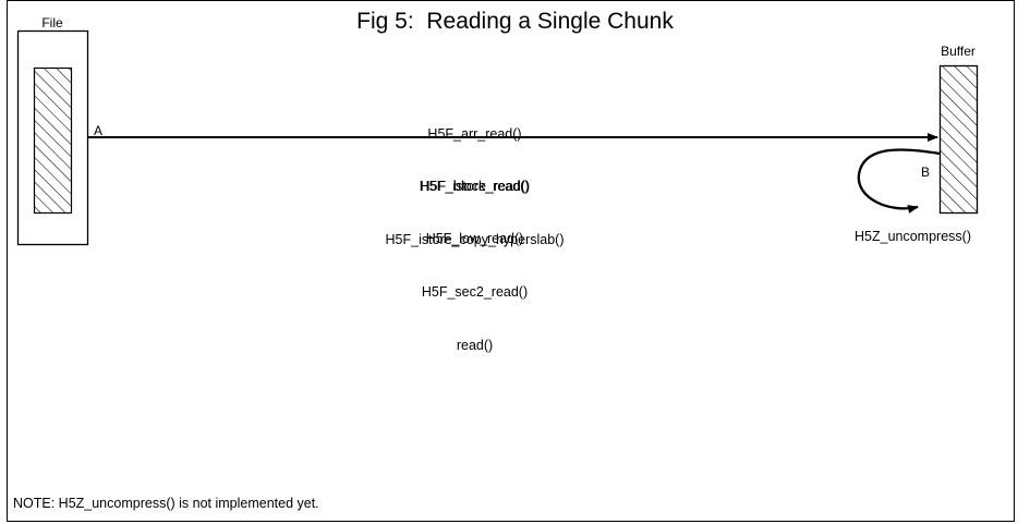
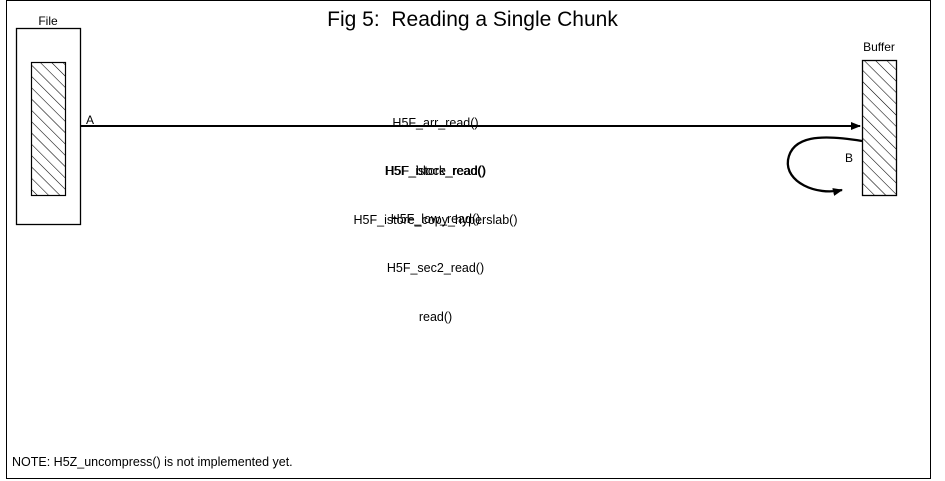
  Fig 5: Reading a Single Chunk
  File
  Buffer
  A
  B
  H5F_arr_read()
  H5F_istore_read()
  H5F_istore_copy_hyperslab()
  H5F_block_read()
  H5F_low_read()
  H5F_sec2_read()
  read()
- H5Z_uncompress()
  NOTE: H5Z_uncompress() is not implemented yet.
